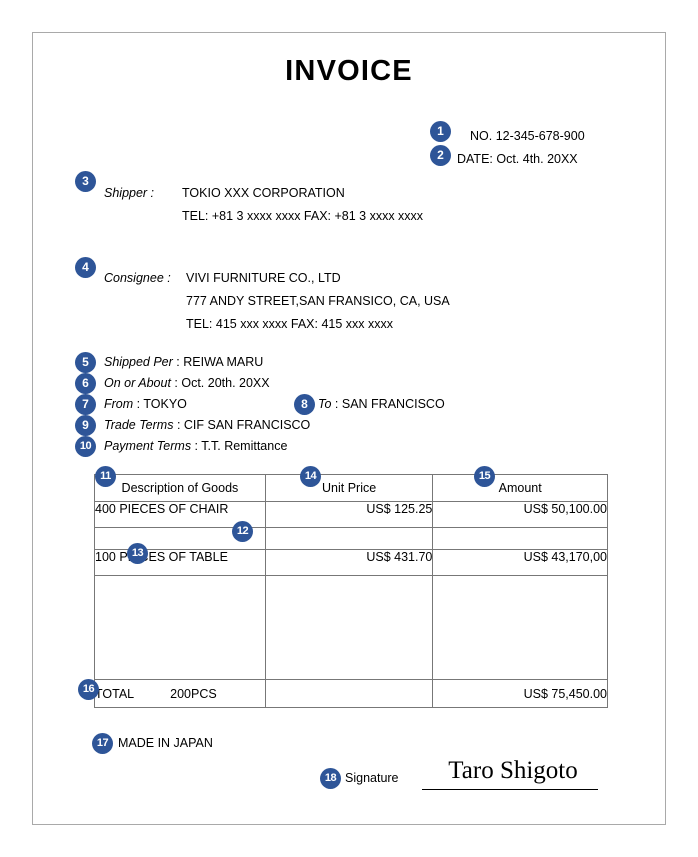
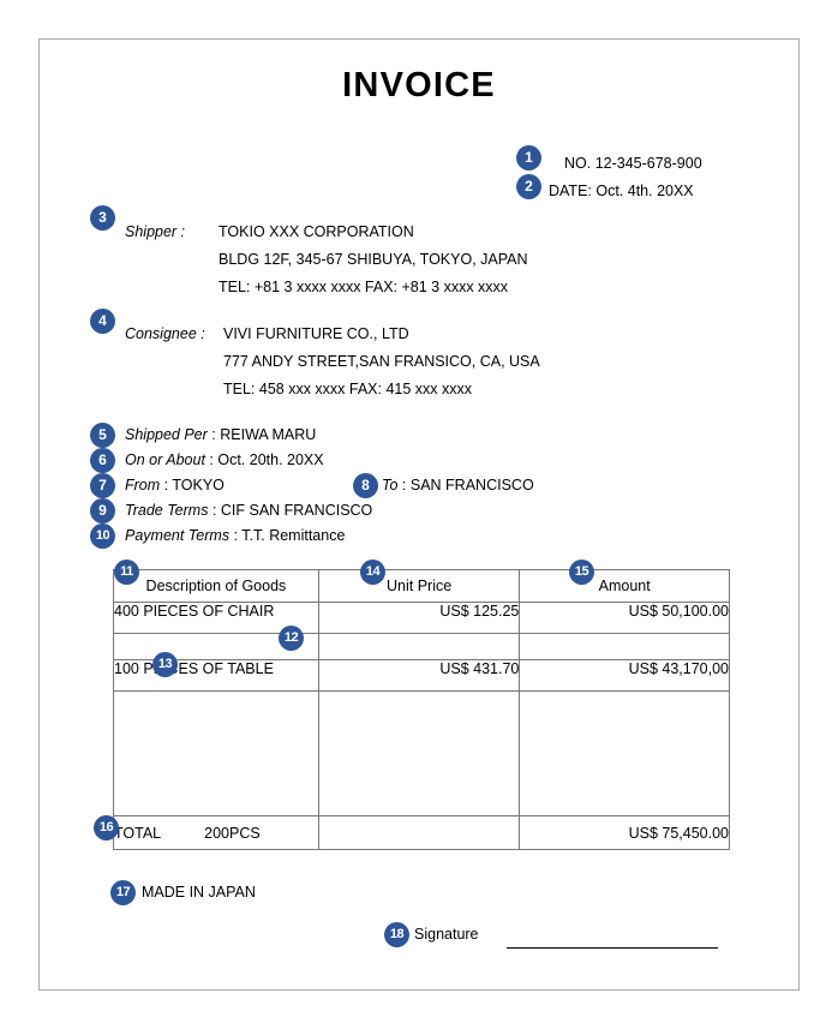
  INVOICE
  1
  NO. 12-345-678-900
  2
  DATE: Oct. 4th. 20XX
  3
  Shipper :
  TOKIO XXX CORPORATION
+ BLDG 12F, 345-67 SHIBUYA, TOKYO, JAPAN
  TEL: +81 3 xxxx xxxx FAX: +81 3 xxxx xxxx
  4
  Consignee :
  VIVI FURNITURE CO., LTD
  777 ANDY STREET,SAN FRANSICO, CA, USA
- TEL: 415 xxx xxxx FAX: 415 xxx xxxx
+ TEL: 458 xxx xxxx FAX: 415 xxx xxxx
  5
  Shipped Per : REIWA MARU
  6
  On or About : Oct. 20th. 20XX
  7
  From : TOKYO
  8
  To : SAN FRANCISCO
  9
  Trade Terms : CIF SAN FRANCISCO
  10
  Payment Terms : T.T. Remittance
  Description of Goods	Unit Price	Amount
  400 PIECES OF CHAIR	US$ 125.25	US$ 50,100.00
  100 PES OF TABLE	US$ 431.70	US$ 43,170,00
  TOTAL 200PCS		US$ 75,450.00
  11
  14
  15
  12
  13
  16
  17
  MADE IN JAPAN
  18
  Signature
- Taro Shigoto
